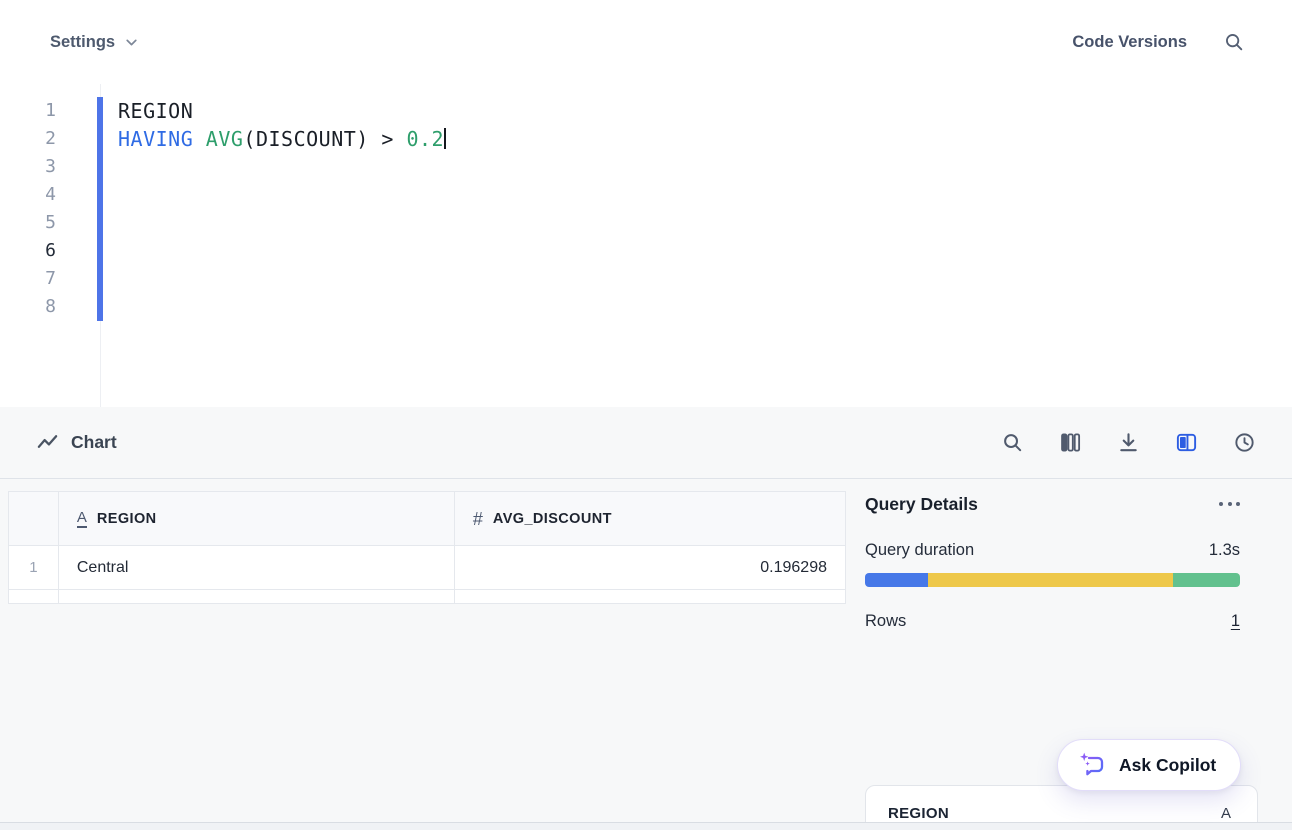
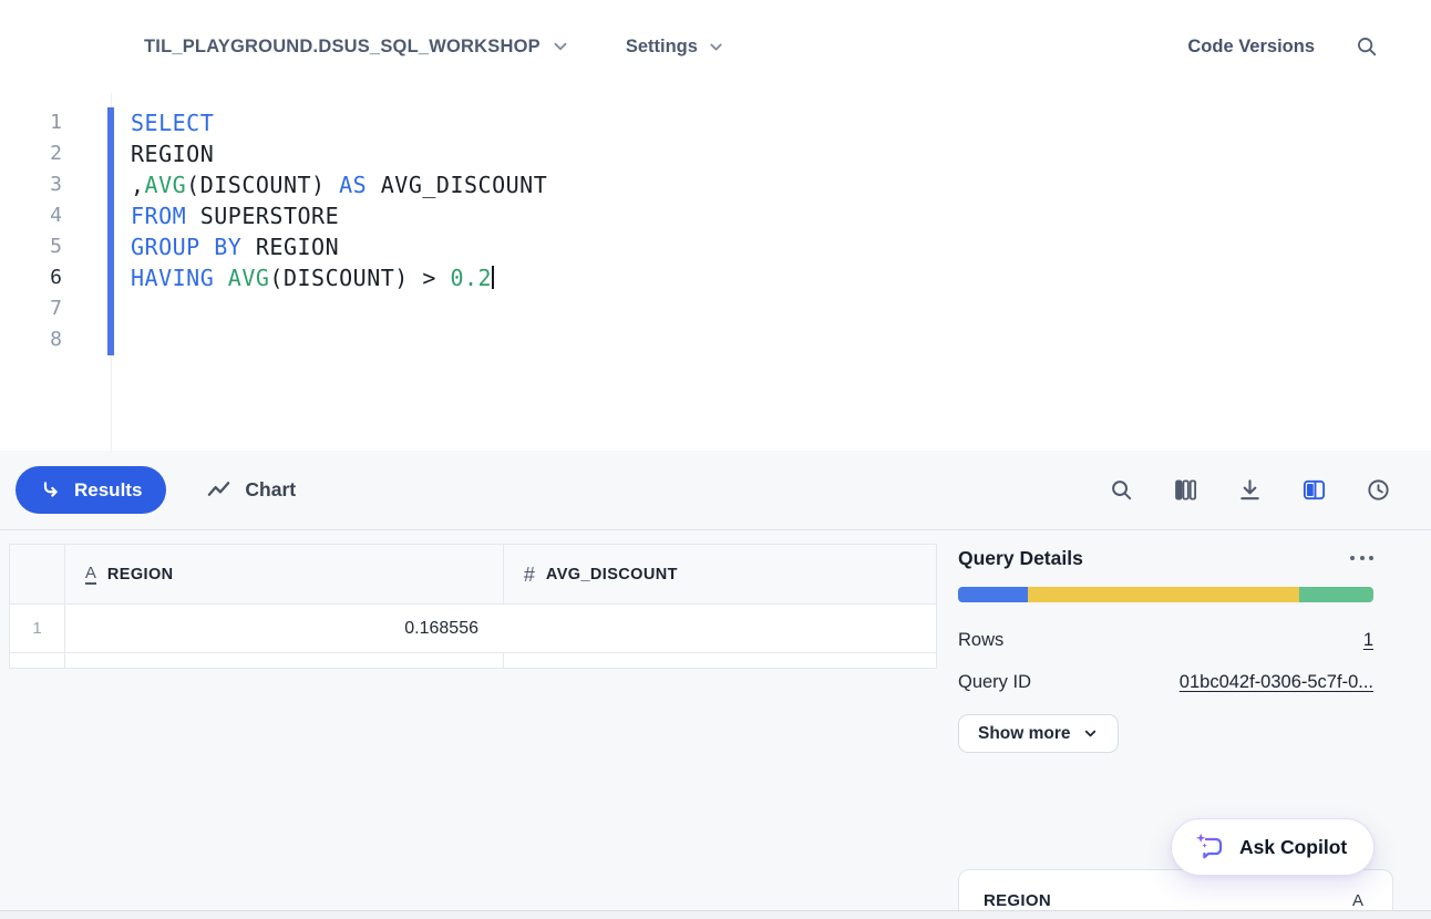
+ TIL_PLAYGROUND.DSUS_SQL_WORKSHOP
  Settings
  Code Versions
  1
  2
  3
  4
  5
  6
  7
  8
+ SELECT
  REGION
+ ,AVG(DISCOUNT) AS AVG_DISCOUNT
+ FROM SUPERSTORE
+ GROUP BY REGION
  HAVING AVG(DISCOUNT) > 0.2
+ Results
  Chart
  A
  REGION
  #
  AVG_DISCOUNT
  1
- Central
- 0.196298
+ 0.168556
  Query Details
- Query duration
- 1.3s
  Rows
  1
+ Query ID
+ 01bc042f-0306-5c7f-0...
+ Show more
  Ask Copilot
  REGION
  A
